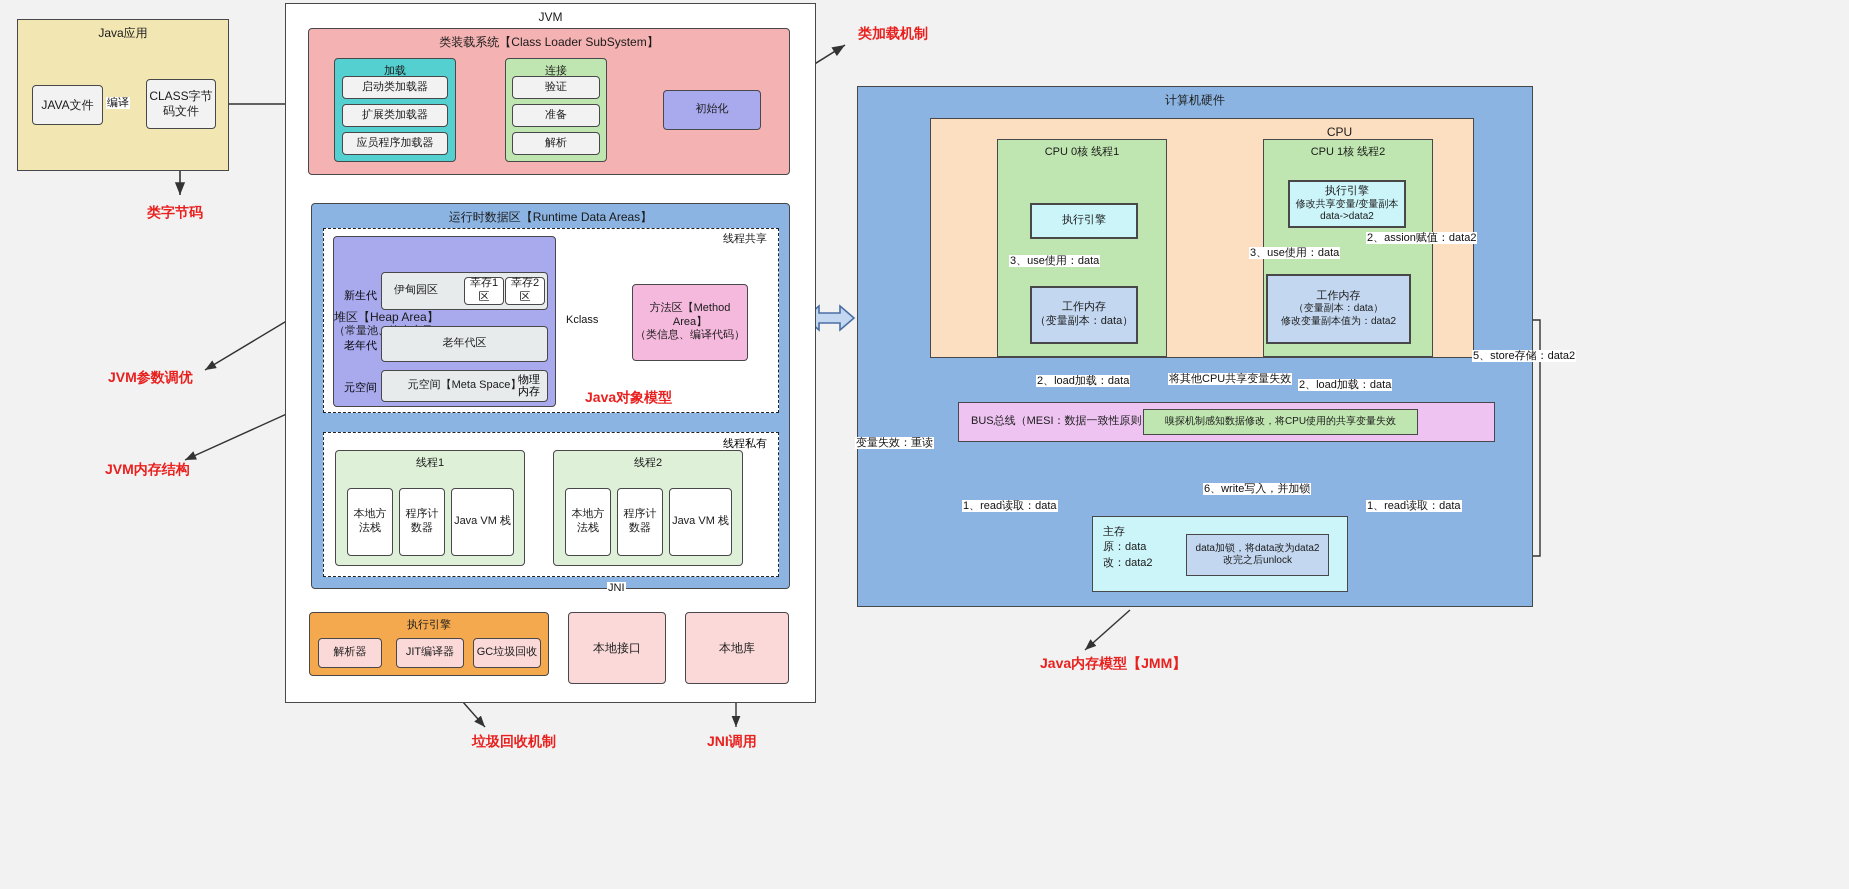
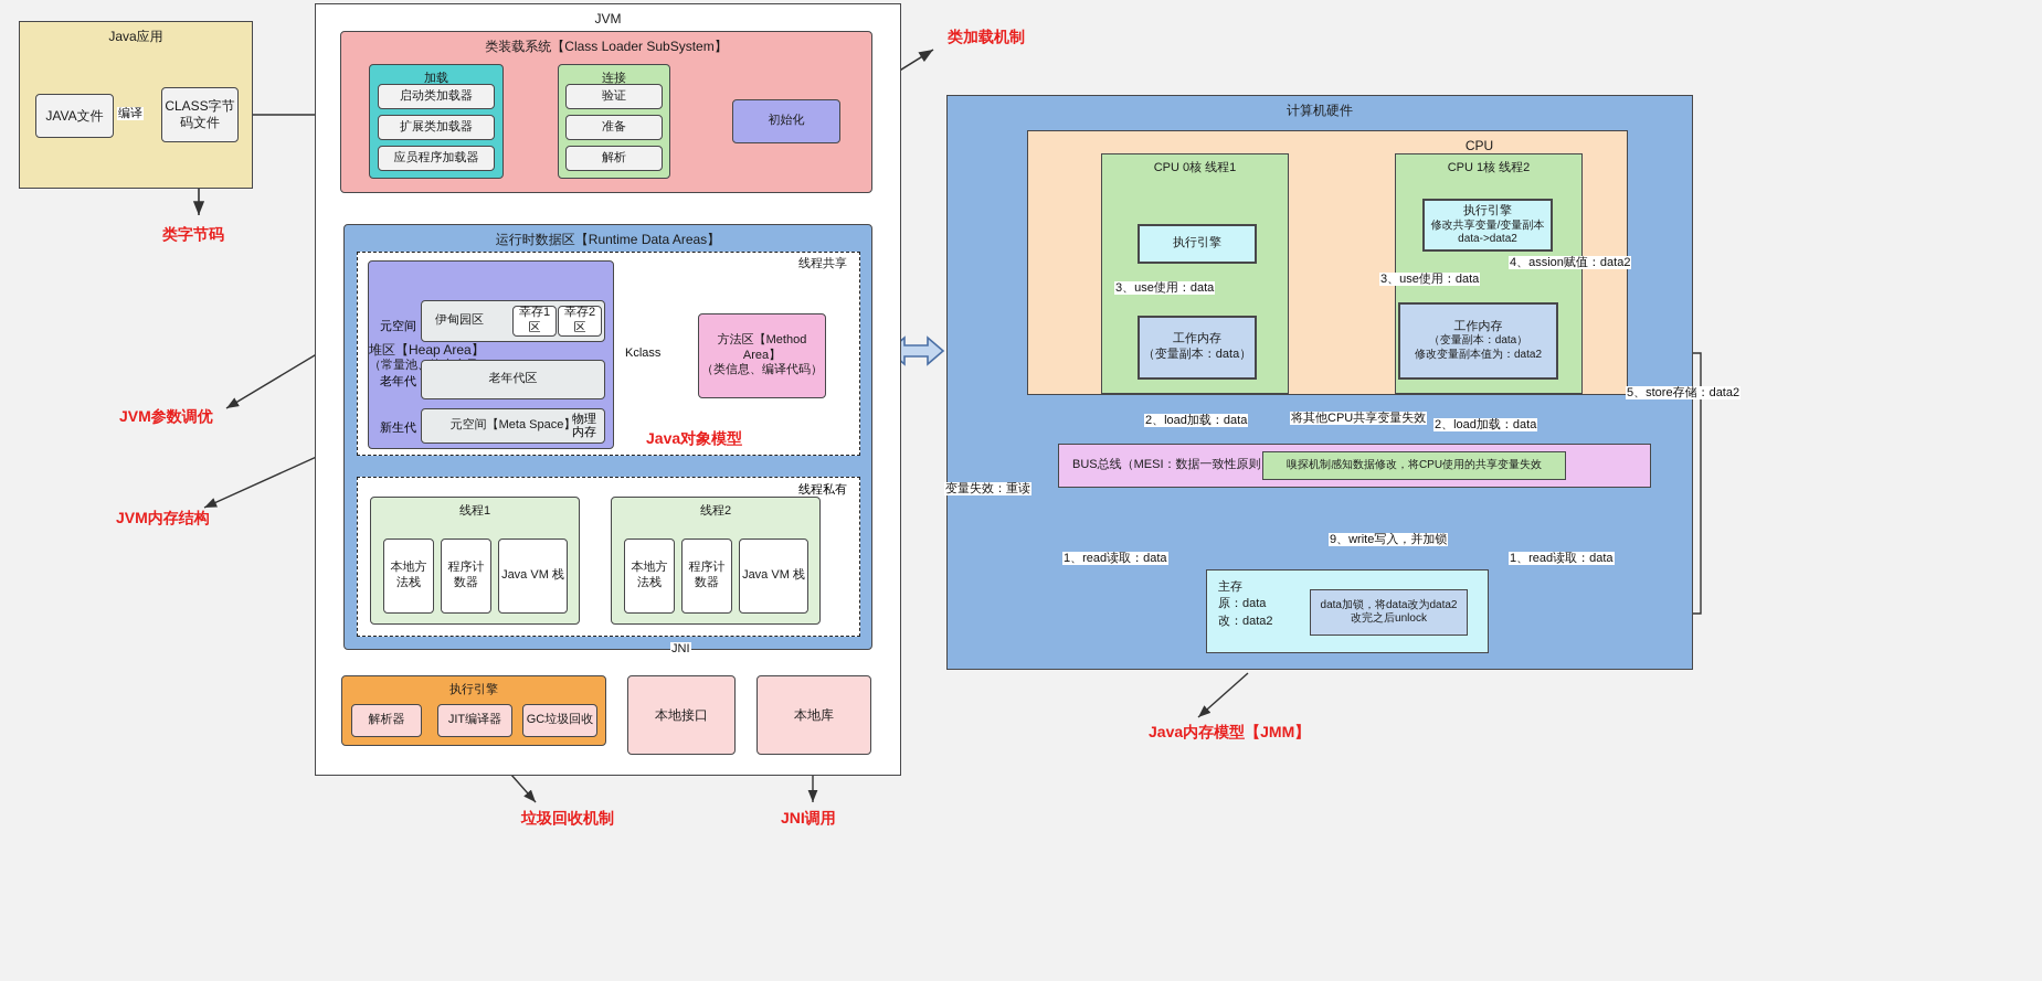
  Java应用
  JAVA文件
  编译
  CLASS字节
  码文件
  类字节码
  JVM
  类装载系统【Class Loader SubSystem】
  加载
  启动类加载器
  扩展类加载器
  应员程序加载器
  连接
  验证
  准备
  解析
  初始化
  类加载机制
  运行时数据区【Runtime Data Areas】
  线程共享
  堆区【Heap Area】
- 新生代
+ 元空间
  伊甸园区
  幸存1区
  幸存2区
  老年代
  老年代区
- 元空间
+ 新生代
  元空间【Meta Space】
  物理
  内存
  Kclass
  方法区【Method Area】
  （类信息、编译代码）
  Java对象模型
  JVM参数调优
  JVM内存结构
  线程私有
  线程1
  本地方
  法栈
  程序计
  数器
  Java VM 栈
  线程2
  本地方
  法栈
  程序计
  数器
  Java VM 栈
  JNI
  执行引擎
  解析器
  JIT编译器
  GC垃圾回收
  本地接口
  本地库
  垃圾回收机制
  JNI调用
  计算机硬件
  CPU
  CPU 0核 线程1
  执行引擎
  3、use使用：data
  工作内存
  （变量副本：data）
  CPU 1核 线程2
  执行引擎
  修改共享变量/变量副本
  data->data2
  3、use使用：data
- 2、assion赋值：data2
+ 4、assion赋值：data2
  工作内存
  （变量副本：data）
  修改变量副本值为：data2
  5、store存储：data2
  2、load加载：data
  将其他CPU共享变量失效
  2、load加载：data
  变量失效：重读
  BUS总线（MESI：数据一致性原则
  嗅探机制感知数据修改，将CPU使用的共享变量失效
  1、read读取：data
- 6、write写入，并加锁
+ 9、write写入，并加锁
  1、read读取：data
  主存
  原：data
  改：data2
  data加锁，将data改为data2
  改完之后unlock
  Java内存模型【JMM】
